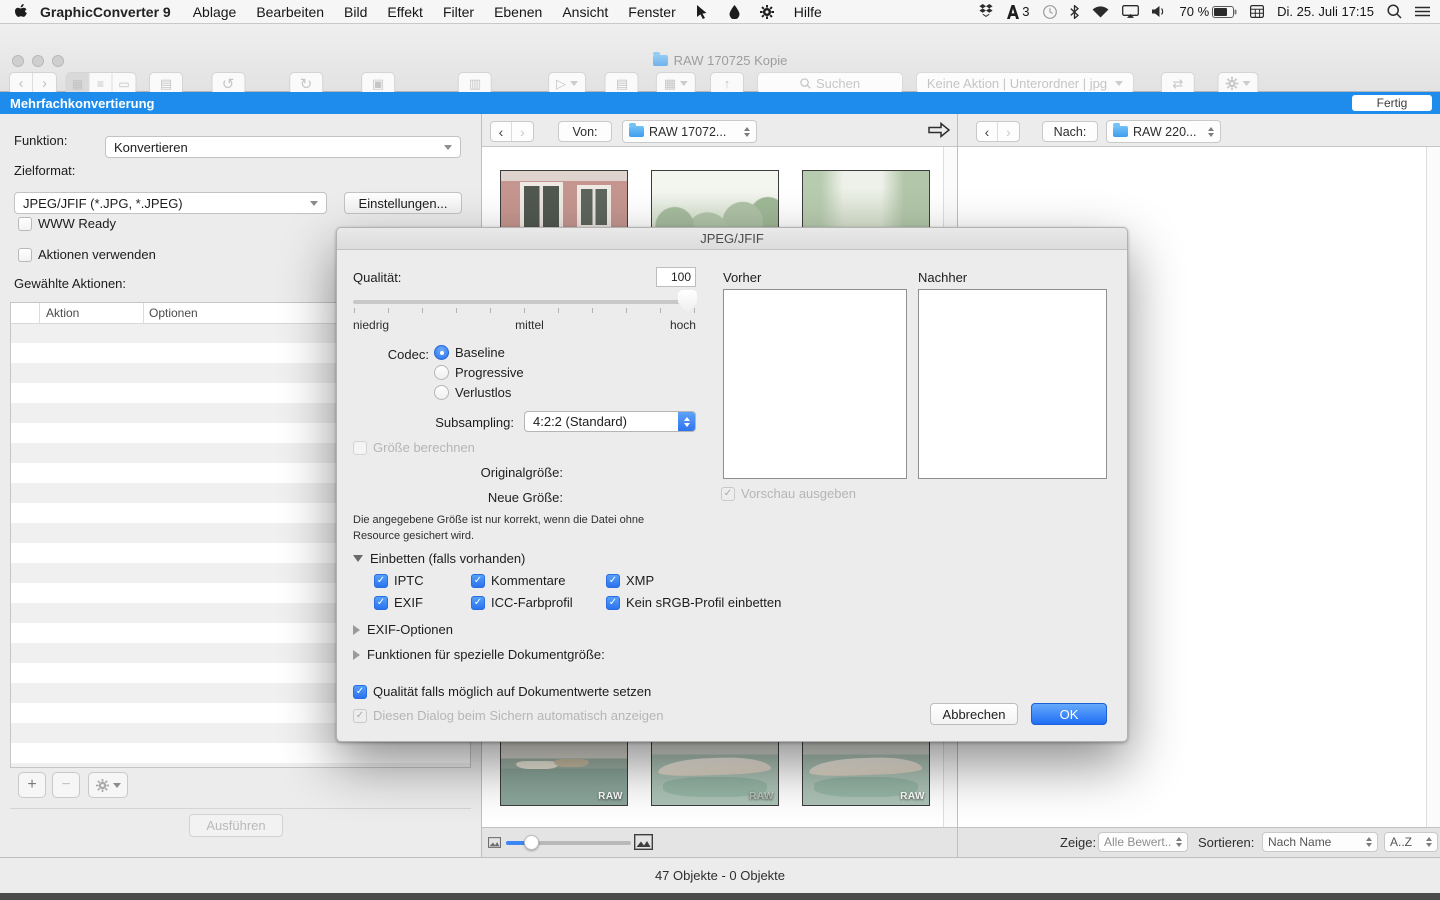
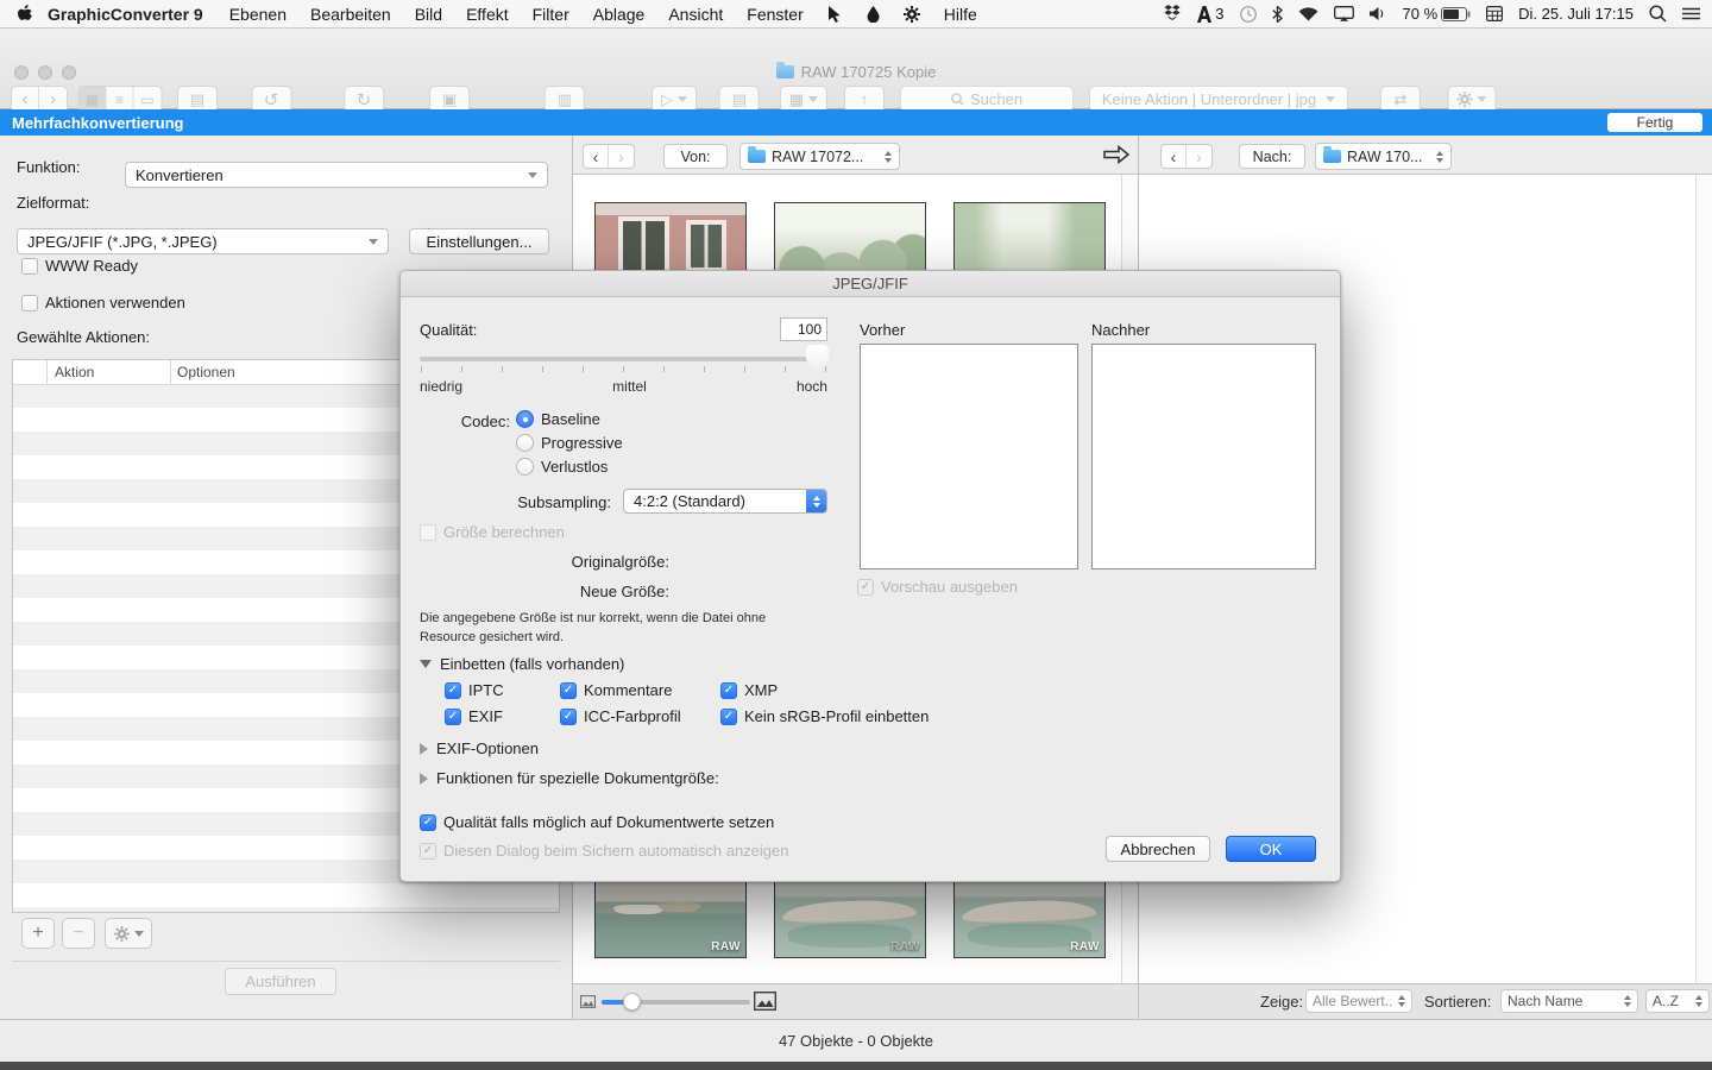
  GraphicConverter 9
- Ablage
+ Ebenen
  Bearbeiten
  Bild
  Effekt
  Filter
- Ebenen
+ Ablage
  Ansicht
  Fenster
  Hilfe
  3
  70 %
  Di. 25. Juli 17:15
  RAW 170725 Kopie
  ‹
  ›
  ≡
  ▭
  ▤
  ↺
  ↻
  ▣
  ▥
  ▷
  ▤
  ▦
  ↑
  Suchen
  Keine Aktion | Unterordner | jpg
  ⇄
  Mehrfachkonvertierung
  Fertig
  Funktion:
  Konvertieren
  Zielformat:
  JPEG/JFIF (*.JPG, *.JPEG)
  Einstellungen...
  WWW Ready
  Aktionen verwenden
  Gewählte Aktionen:
  Aktion
  Optionen
  +
  −
  Ausführen
  ‹
  ›
  Von:
  RAW 17072...
  RAW
  RAW
  RAW
  ‹
  ›
  Nach:
- RAW 220...
+ RAW 170...
  Zeige:
  Alle Bewert..
  Sortieren:
  Nach Name
  A..Z
  47 Objekte - 0 Objekte
  JPEG/JFIF
  Qualität:
  100
  niedrig
  mittel
  hoch
  Codec:
  Baseline
  Progressive
  Verlustlos
  Subsampling:
  4:2:2 (Standard)
  Größe berechnen
  Originalgröße:
  Neue Größe:
  Die angegebene Größe ist nur korrekt, wenn die Datei ohne
  Resource gesichert wird.
  Einbetten (falls vorhanden)
  IPTC
  Kommentare
  XMP
  EXIF
  ICC-Farbprofil
  Kein sRGB-Profil einbetten
  EXIF-Optionen
  Funktionen für spezielle Dokumentgröße:
  Qualität falls möglich auf Dokumentwerte setzen
  Diesen Dialog beim Sichern automatisch anzeigen
  Vorher
  Nachher
  Vorschau ausgeben
  Abbrechen
  OK
